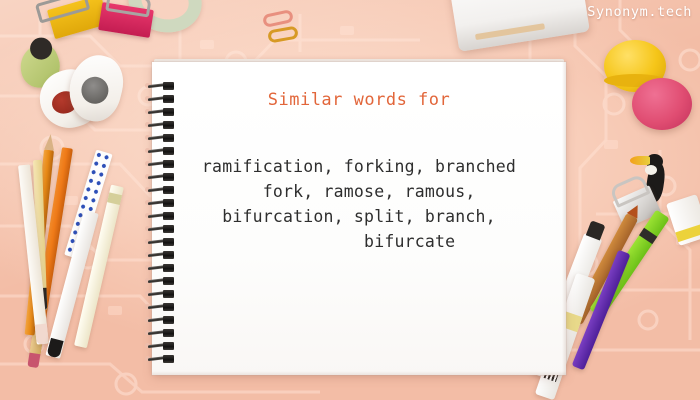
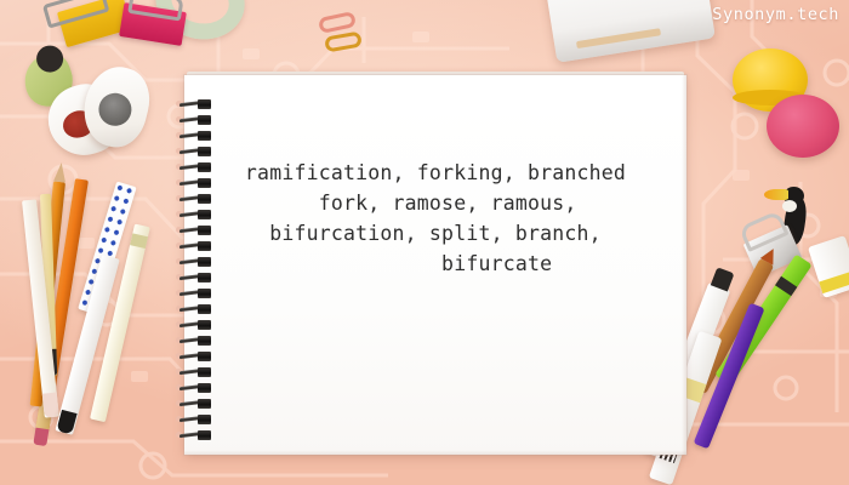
  Synonym.tech
- Similar words for
  ramification, forking, branched
  fork, ramose, ramous,
  bifurcation, split, branch,
  bifurcate
